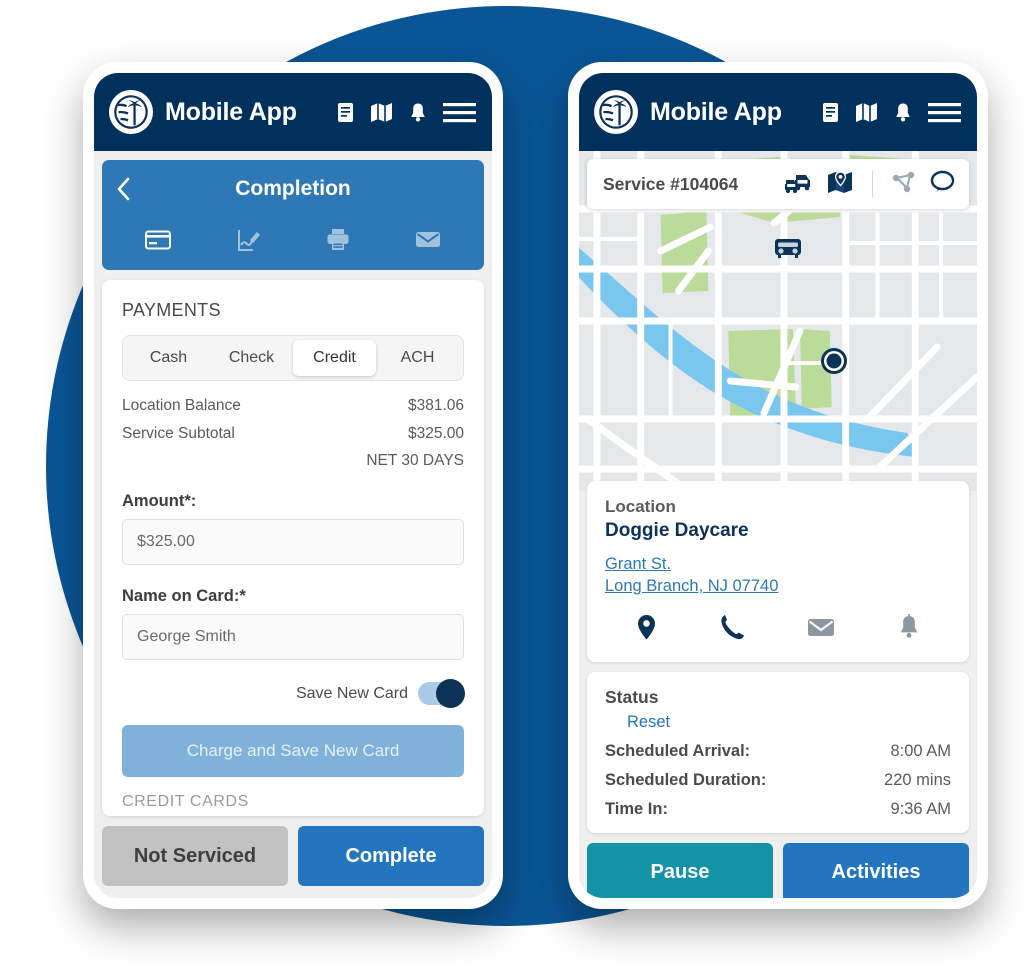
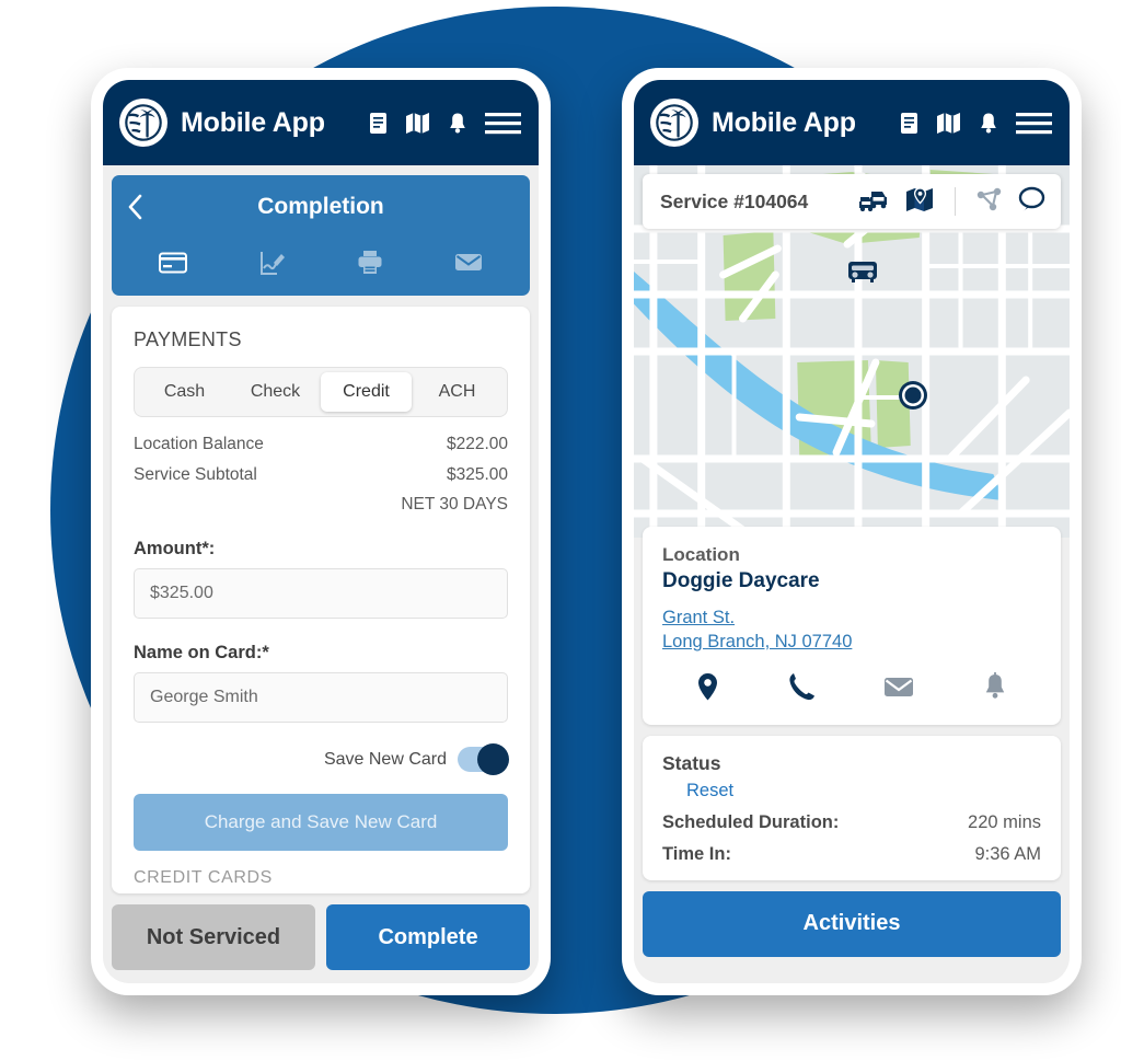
  Mobile App
  Completion
  PAYMENTS
  Cash
  Check
  Credit
  ACH
  Location Balance
- $381.06
+ $222.00
  Service Subtotal
  $325.00
  NET 30 DAYS
  Amount*:
  $325.00
  Name on Card:*
  George Smith
  Save New Card
  Charge and Save New Card
  CREDIT CARDS
  Not Serviced
  Complete
  Mobile App
  Service #104064
  Location
  Doggie Daycare
  Grant St.
  Long Branch, NJ 07740
  Status
  Reset
- Scheduled Arrival:
- 8:00 AM
  Scheduled Duration:
  220 mins
  Time In:
  9:36 AM
- Pause
  Activities
